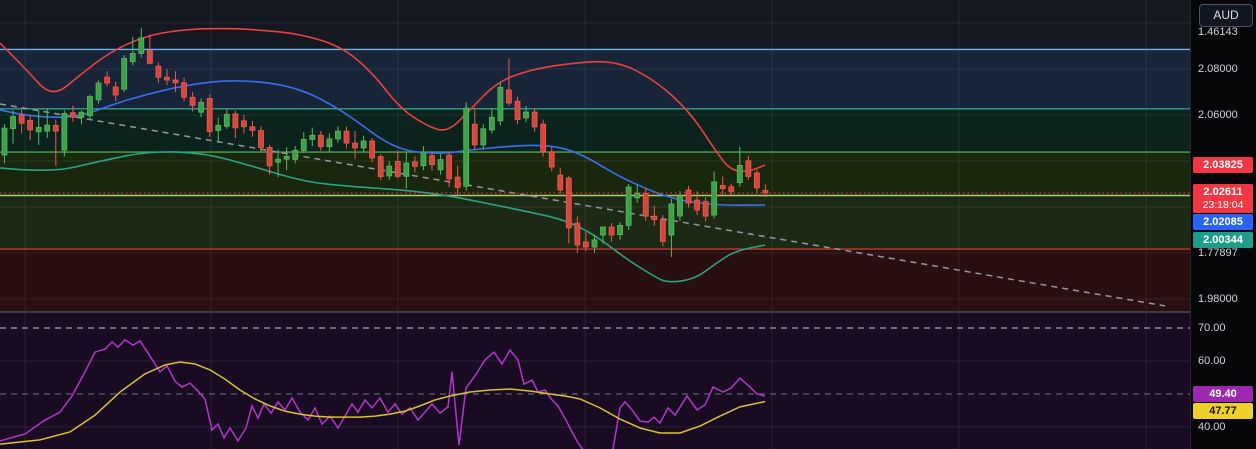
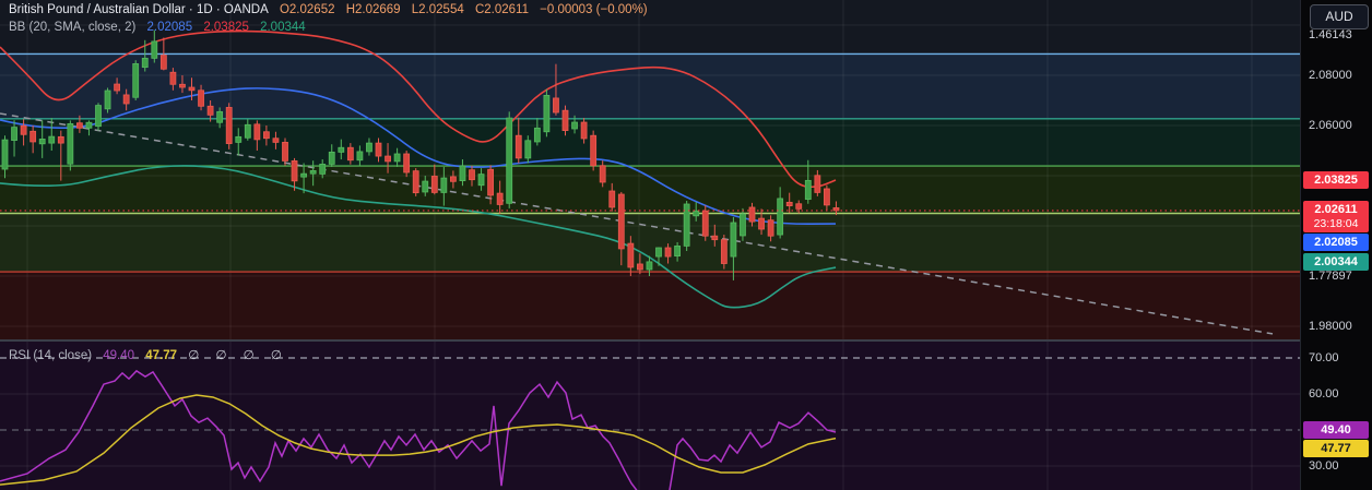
+ British Pound / Australian Dollar · 1D · OANDA O2.02652 H2.02669 L2.02554 C2.02611 −0.00003 (−0.00%)
+ BB (20, SMA, close, 2) 2.02085 2.03825 2.00344
+ RSI (14, close) 49.40 47.77 ∅ ∅ ∅ ∅
  1.46143
  2.08000
  2.06000
  1.77897
  1.98000
  70.00
  60.00
- 40.00
+ 30.00
  2.03825
  2.02611
  23:18:04
  2.02085
  2.00344
  49.40
  47.77
  AUD
